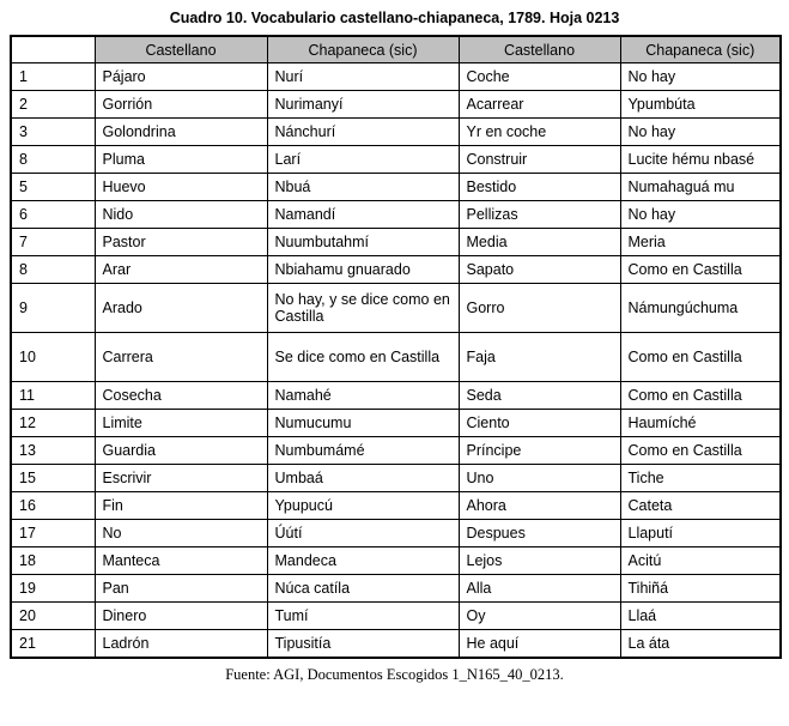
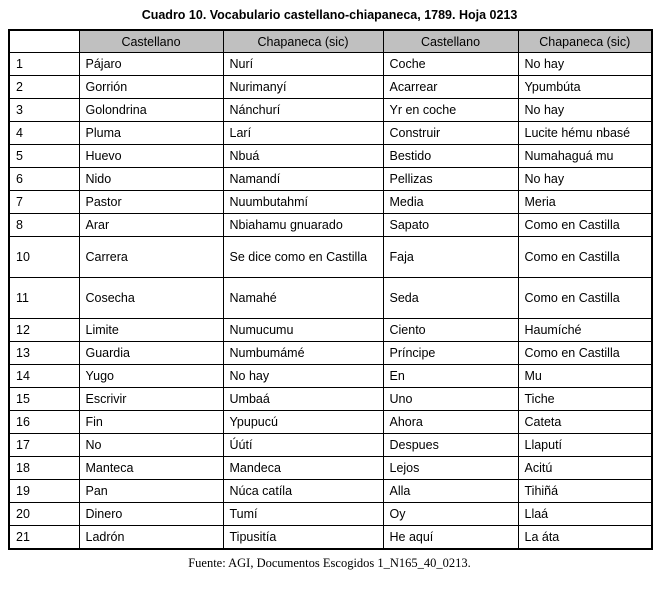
  Cuadro 10. Vocabulario castellano-chiapaneca, 1789. Hoja 0213
  	Castellano	Chapaneca (sic)	Castellano	Chapaneca (sic)
  1	Pájaro	Nurí	Coche	No hay
  2	Gorrión	Nurimanyí	Acarrear	Ypumbúta
  3	Golondrina	Nánchurí	Yr en coche	No hay
- 8	Pluma	Larí	Construir	Lucite hému nbasé
+ 4	Pluma	Larí	Construir	Lucite hému nbasé
  5	Huevo	Nbuá	Bestido	Numahaguá mu
  6	Nido	Namandí	Pellizas	No hay
  7	Pastor	Nuumbutahmí	Media	Meria
  8	Arar	Nbiahamu gnuarado	Sapato	Como en Castilla
- 9	Arado	No hay, y se dice como en Castilla	Gorro	Námungúchuma
  10	Carrera	Se dice como en Castilla	Faja	Como en Castilla
  11	Cosecha	Namahé	Seda	Como en Castilla
  12	Limite	Numucumu	Ciento	Haumíché
  13	Guardia	Numbumámé	Príncipe	Como en Castilla
+ 14	Yugo	No hay	En	Mu
  15	Escrivir	Umbaá	Uno	Tiche
  16	Fin	Ypupucú	Ahora	Cateta
  17	No	Úútí	Despues	Llaputí
  18	Manteca	Mandeca	Lejos	Acitú
  19	Pan	Núca catíla	Alla	Tihiñá
  20	Dinero	Tumí	Oy	Llaá
  21	Ladrón	Tipusitía	He aquí	La áta
  Fuente: AGI, Documentos Escogidos 1_N165_40_0213.
